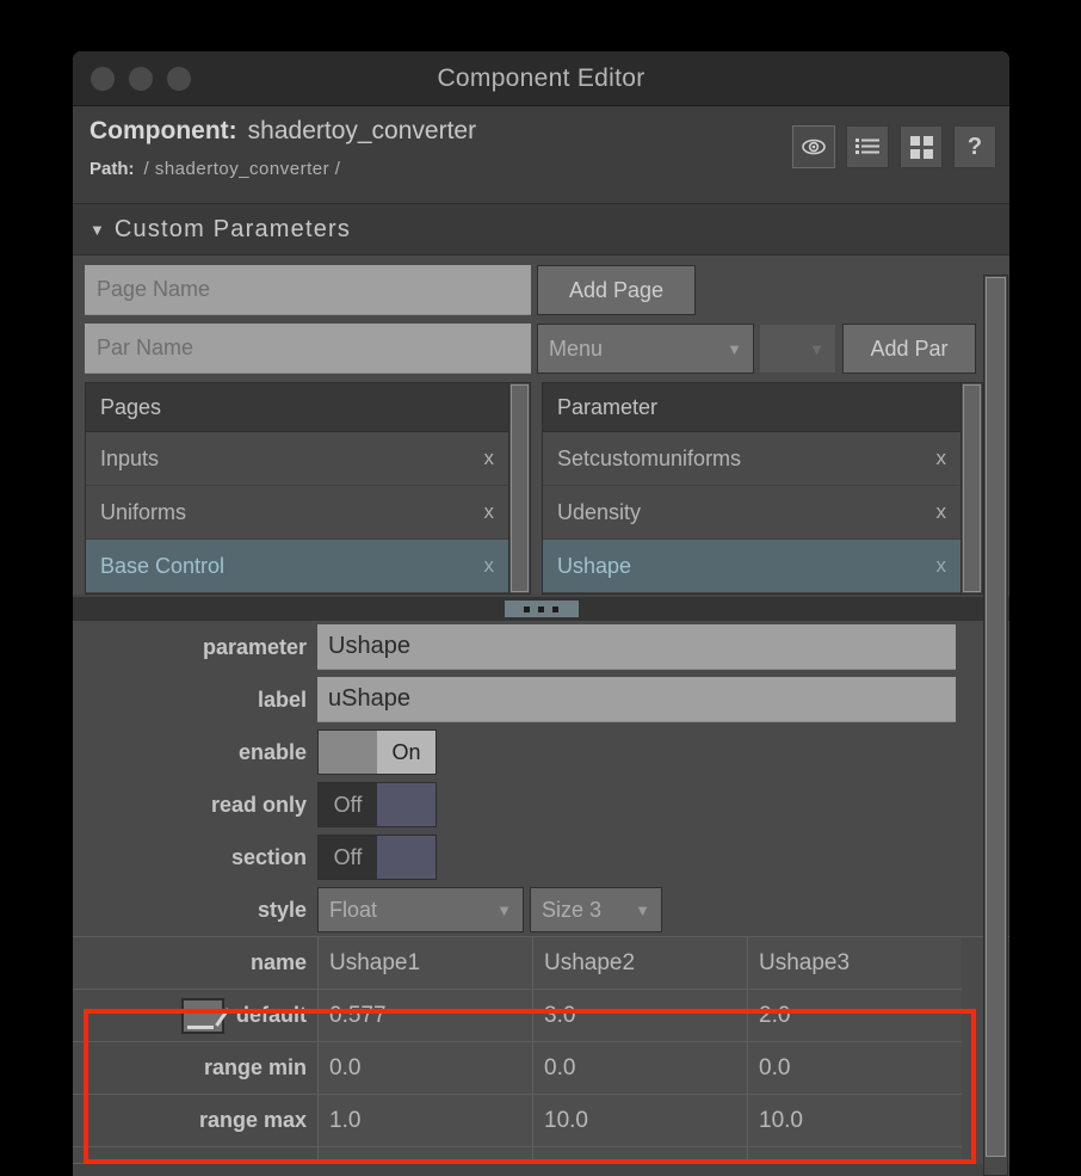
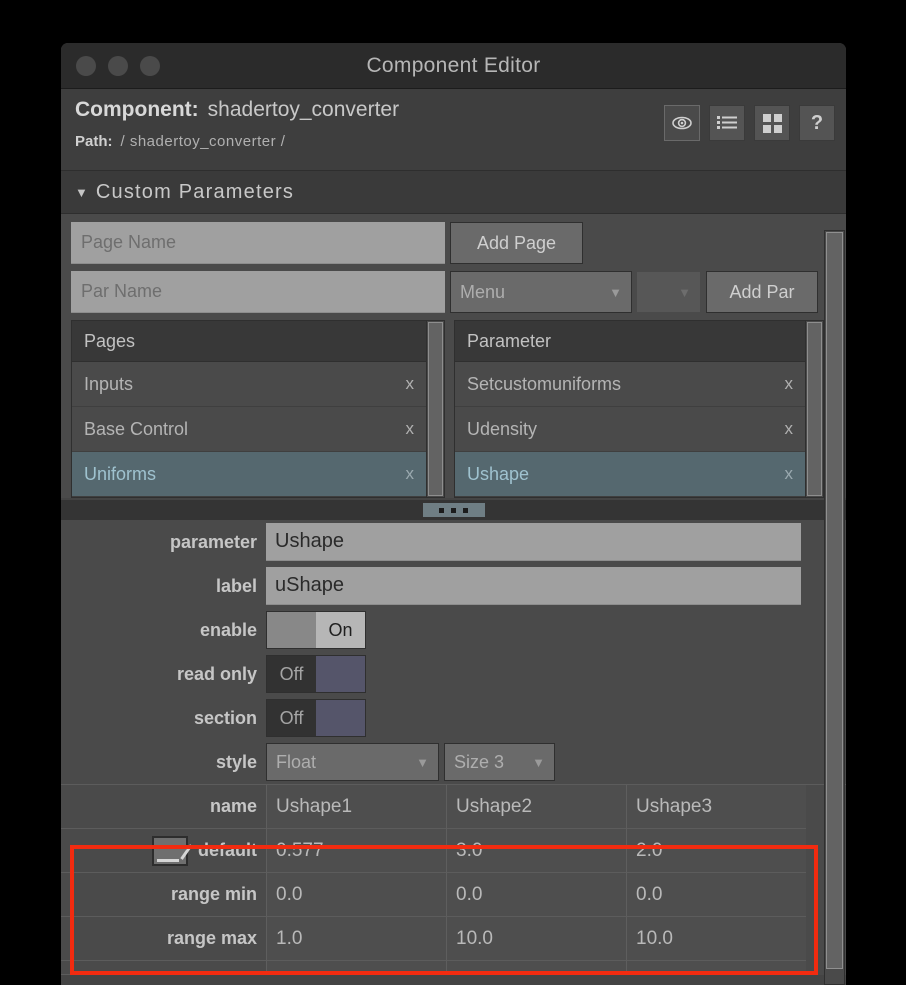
  Component Editor
  Component:
  shadertoy_converter
  Path:
  / shadertoy_converter /
  ?
  ▼
  Custom Parameters
  Page Name
  Add Page
  Par Name
  Menu
  ▼
  Add Par
  Pages
  Inputs
  x
- Uniforms
+ Base Control
  x
- Base Control
+ Uniforms
  x
  Parameter
  Setcustomuniforms
  x
  Udensity
  x
  Ushape
  x
  parameter
  Ushape
  label
  uShape
  enable
  On
  read only
  Off
  section
  Off
  style
  Float
  ▼
  Size 3
  ▼
  name
  Ushape1
  Ushape2
  Ushape3
  default
  0.577
  3.0
  2.0
  range min
  0.0
  0.0
  0.0
  range max
  1.0
  10.0
  10.0
